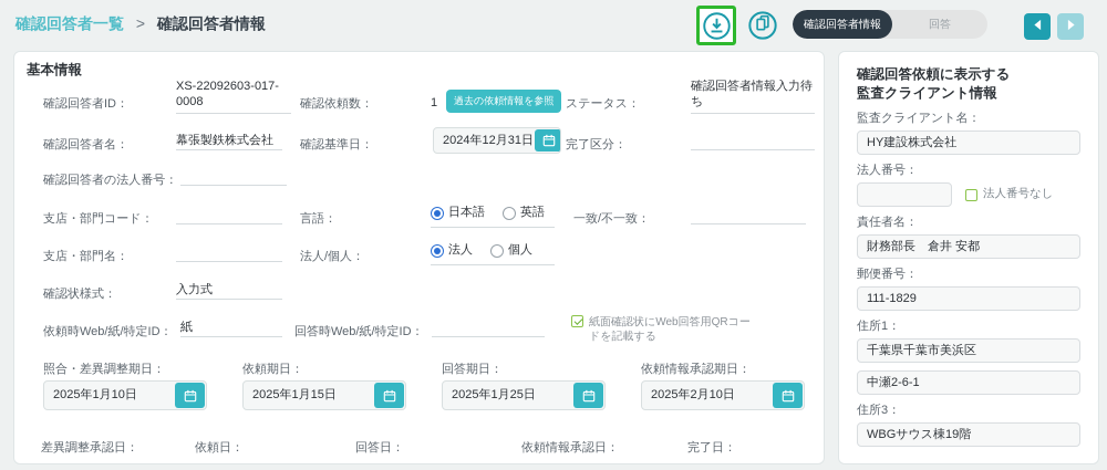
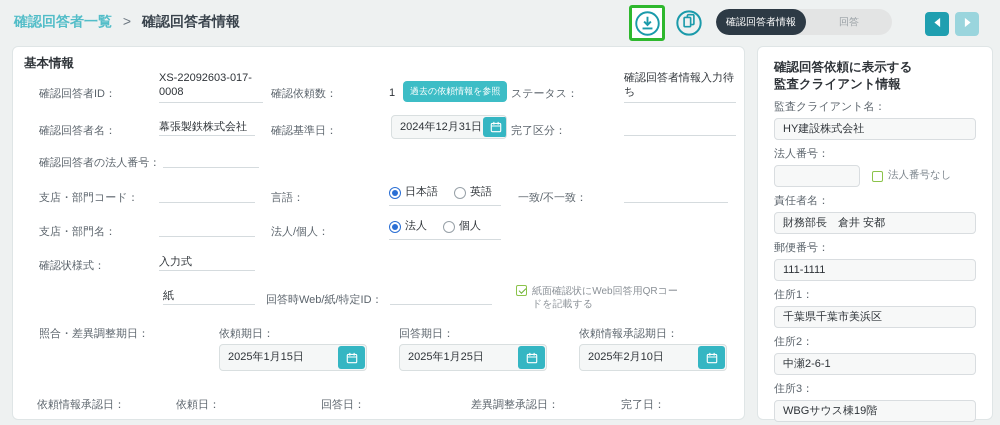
  確認回答者一覧 > 確認回答者情報
  確認回答者情報
  回答
  基本情報
  確認回答者ID：
  XS-22092603-017-0008
  確認依頼数：
  1
  過去の依頼情報を参照
  ステータス：
  確認回答者情報入力待ち
  確認回答者名：
  幕張製鉄株式会社
  確認基準日：
  2024年12月31日
  完了区分：
  確認回答者の法人番号：
  支店・部門コード：
  言語：
  日本語
  英語
  一致/不一致：
  支店・部門名：
  法人/個人：
  法人
  個人
  確認状様式：
  入力式
- 依頼時Web/紙/特定ID：
  紙
  回答時Web/紙/特定ID：
  紙面確認状にWeb回答用QRコードを記載する
  照合・差異調整期日：
  依頼期日：
  回答期日：
  依頼情報承認期日：
- 2025年1月10日
  2025年1月15日
  2025年1月25日
  2025年2月10日
- 差異調整承認日：
+ 依頼情報承認日：
  依頼日：
  回答日：
- 依頼情報承認日：
+ 差異調整承認日：
  完了日：
  確認回答依頼に表示する
  監査クライアント情報
  監査クライアント名：
  HY建設株式会社
  法人番号：
  法人番号なし
  責任者名：
  財務部長 倉井 安都
  郵便番号：
- 111-1829
+ 111-1111
  住所1：
  千葉県千葉市美浜区
+ 住所2：
  中瀬2-6-1
  住所3：
  WBGサウス棟19階
